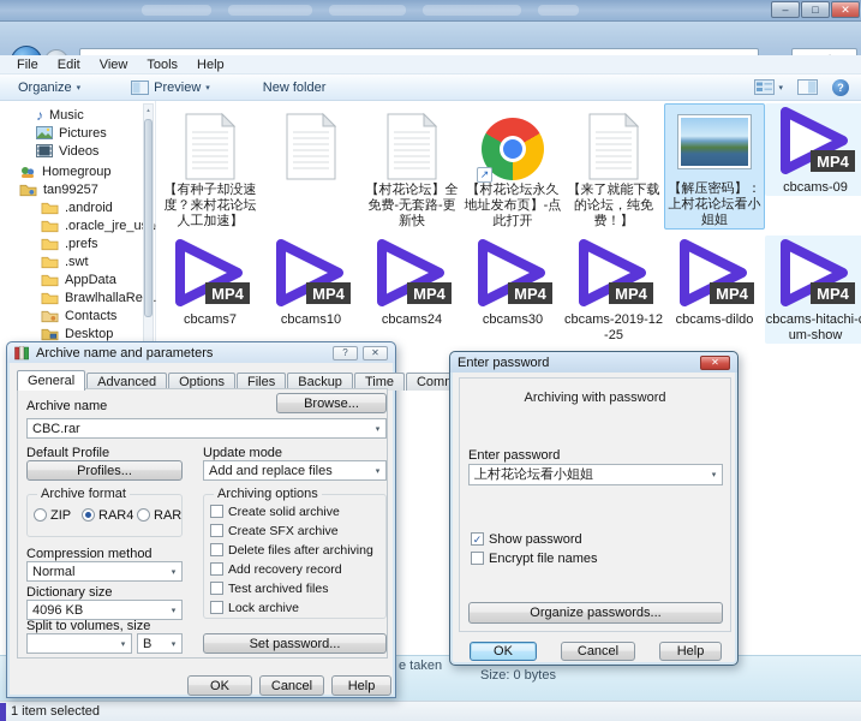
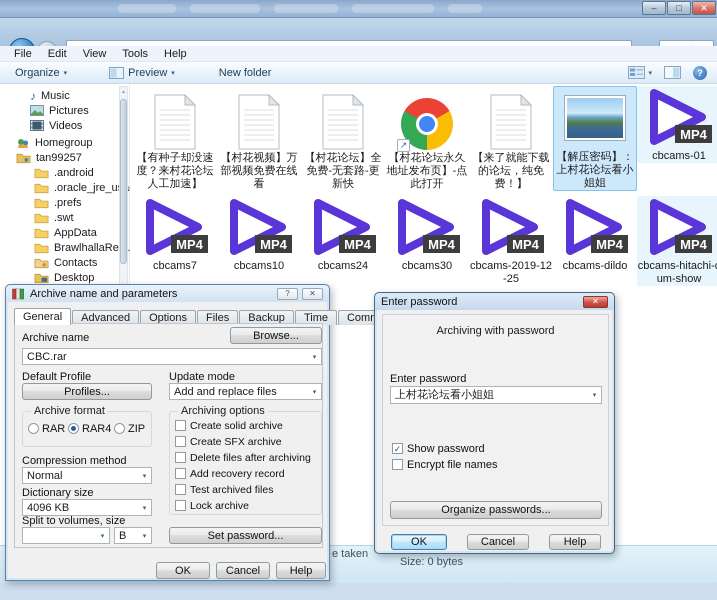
  –
  □
  ✕
  File
  Edit
  View
  Tools
  Help
  Organize
  Preview
  New folder
  ?
  ♪
  Music
  Pictures
  Videos
  Homegroup
  tan99257
  .android
  .oracle_jre_u
  .prefs
  .swt
  AppData
  BrawlhallaRe.
  Contacts
  Desktop
  【有种子却没速度？来村花论坛人工加速】
+ 【村花视频】万部视频免费在线看
  【村花论坛】全免费-无套路-更新快
  ↗
  【村花论坛永久地址发布页】-点此打开
  【来了就能下载的论坛，纯免费！】
  【解压密码】：上村花论坛看小姐姐
  MP4
- cbcams-09
+ cbcams-01
  MP4
  cbcams7
  MP4
  cbcams10
  MP4
  cbcams24
  MP4
  cbcams30
  MP4
  cbcams-2019-12-25
  MP4
  cbcams-dildo
  MP4
  cbcams-hitachi-um-show
  e taken
  Size: 0 bytes
- 1 item selected
  Archive name and parameters
  ?
  ✕
  General
  Advanced
  Options
  Files
  Backup
  Time
  Archive name
  Browse...
  CBC.rar
  Default Profile
  Update mode
  Profiles...
  Add and replace files
  Archive format
- ZIP
+ RAR
  RAR4
- RAR
+ ZIP
  Archiving options
  Create solid archive
  Create SFX archive
  Delete files after archiving
  Add recovery record
  Test archived files
  Lock archive
  Compression method
  Normal
  Dictionary size
  4096 KB
  Split to volumes, size
  B
  Set password...
  OK
  Cancel
  Help
  Enter password
  ✕
  Archiving with password
  Enter password
  上村花论坛看小姐姐
  ✓
  Show password
  Encrypt file names
  Organize passwords...
  OK
  Cancel
  Help
